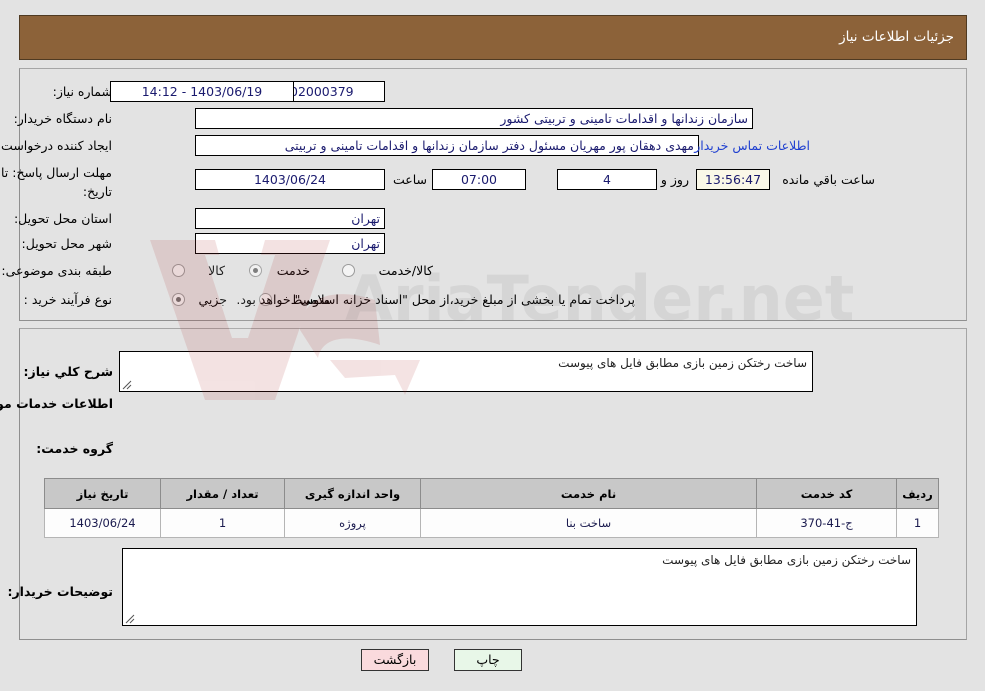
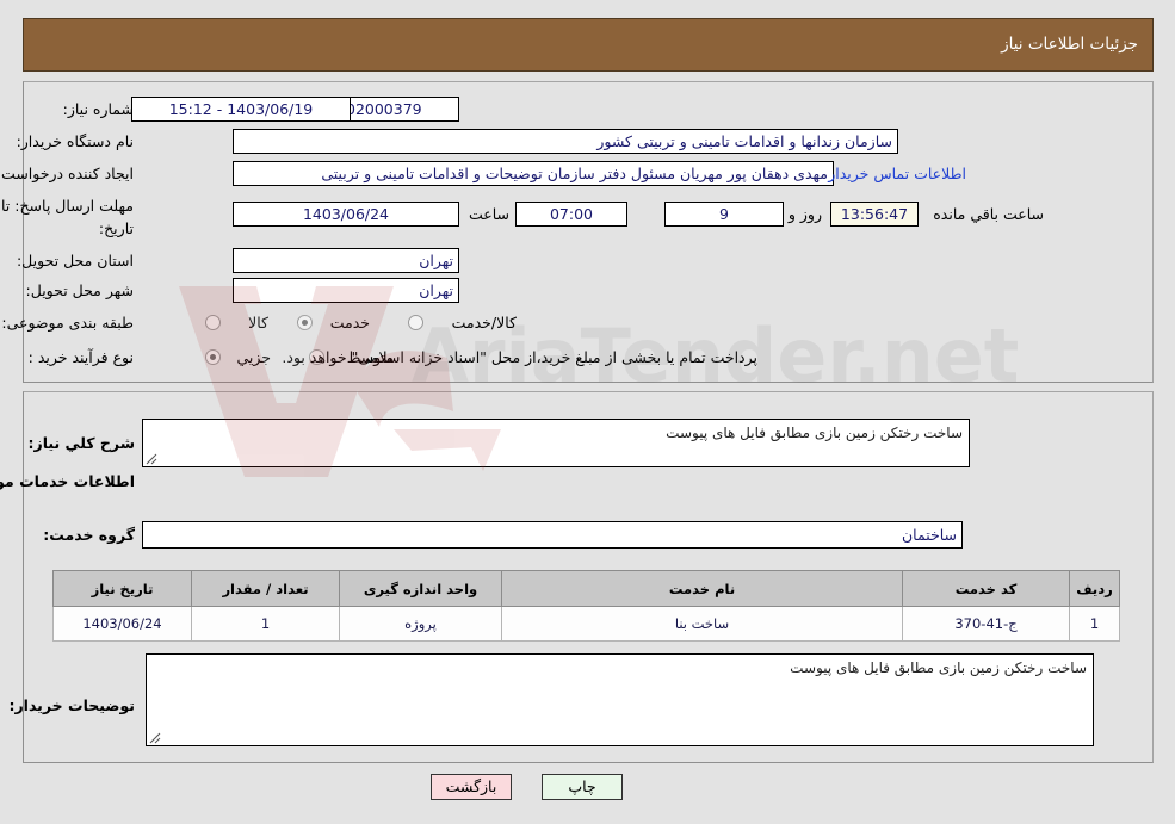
  AriaTender.net
  جزئیات اطلاعات نیاز
  شماره نیاز:
- 1403/06/19 - 14:12
+ 1403/06/19 - 15:12
  نام دستگاه خریدار:
  سازمان زندانها و اقدامات تامینی و تربیتی کشور
  ایجاد کننده درخواست
- مهدی دهقان پور مهریان مسئول دفتر سازمان زندانها و اقدامات تامینی و تربیتی
+ مهدی دهقان پور مهریان مسئول دفتر سازمان توضیحات و اقدامات تامینی و تربیتی
  اطلاعات تماس خریدار
  مهلت ارسال پاسخ: تا
  تاریخ:
  1403/06/24
  ساعت
  07:00
- 4
+ 9
  روز و
  13:56:47
  ساعت باقي مانده
  استان محل تحویل:
  تهران
  شهر محل تحویل:
  تهران
  طبقه بندی موضوعی:
  کالا
  خدمت
  کالا/خدمت
  نوع فرآیند خرید :
  جزیي
  متوسط
  پرداخت تمام یا بخشی از مبلغ خرید،از محل "اسناد خزانه اسلامی" خواهد بود.
  شرح کلي نیاز:
  ساخت رختکن زمین بازی مطابق فایل های پیوست
  اطلاعات خدمات مو
  گروه خدمت:
+ ساختمان
  ردیف	کد خدمت	نام خدمت	واحد اندازه گیری	تعداد / مقدار	تاریخ نیاز
  1	ج-41-370	ساخت بنا	پروژه	1	1403/06/24
  توضیحات خریدار:
  ساخت رختکن زمین بازی مطابق فایل های پیوست
  چاپ
  بازگشت
